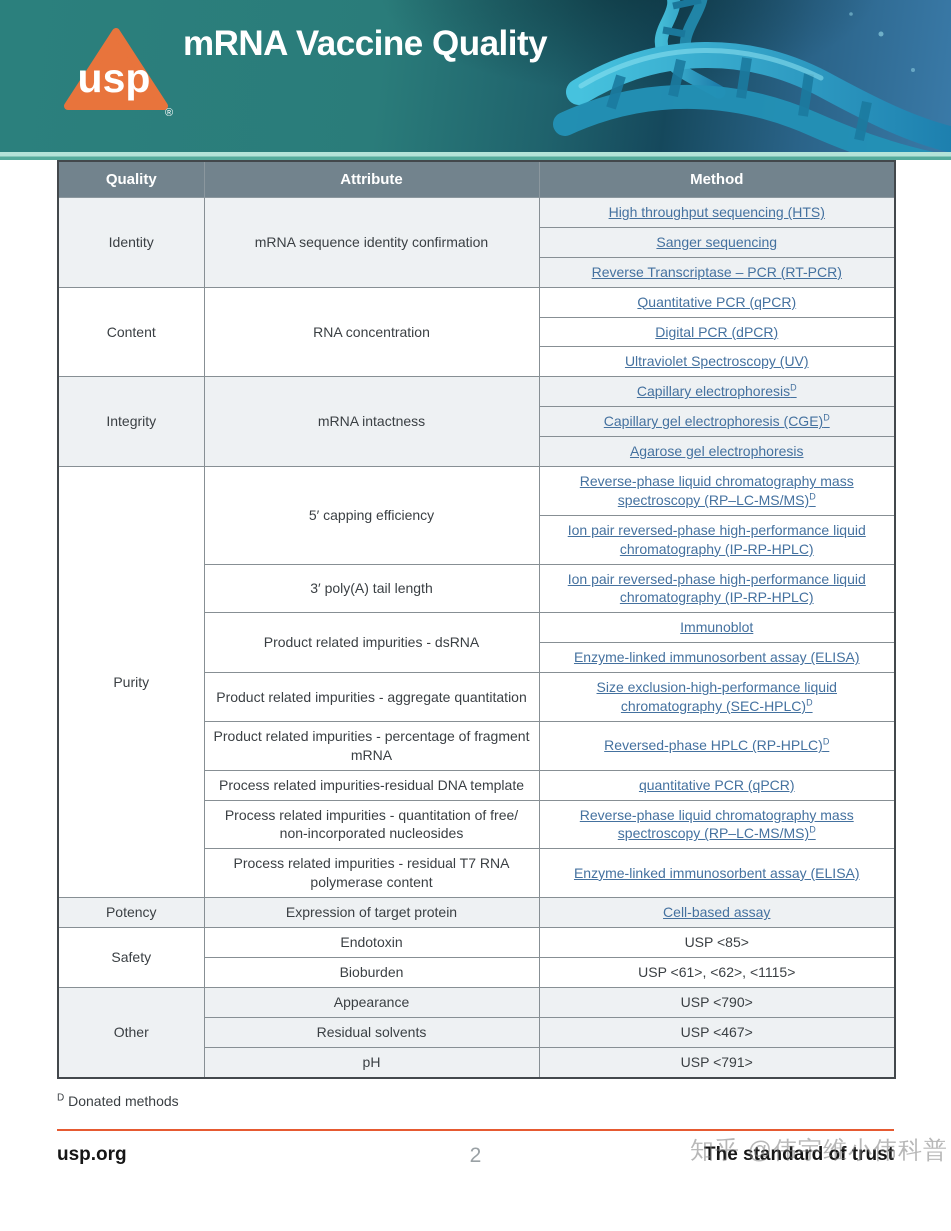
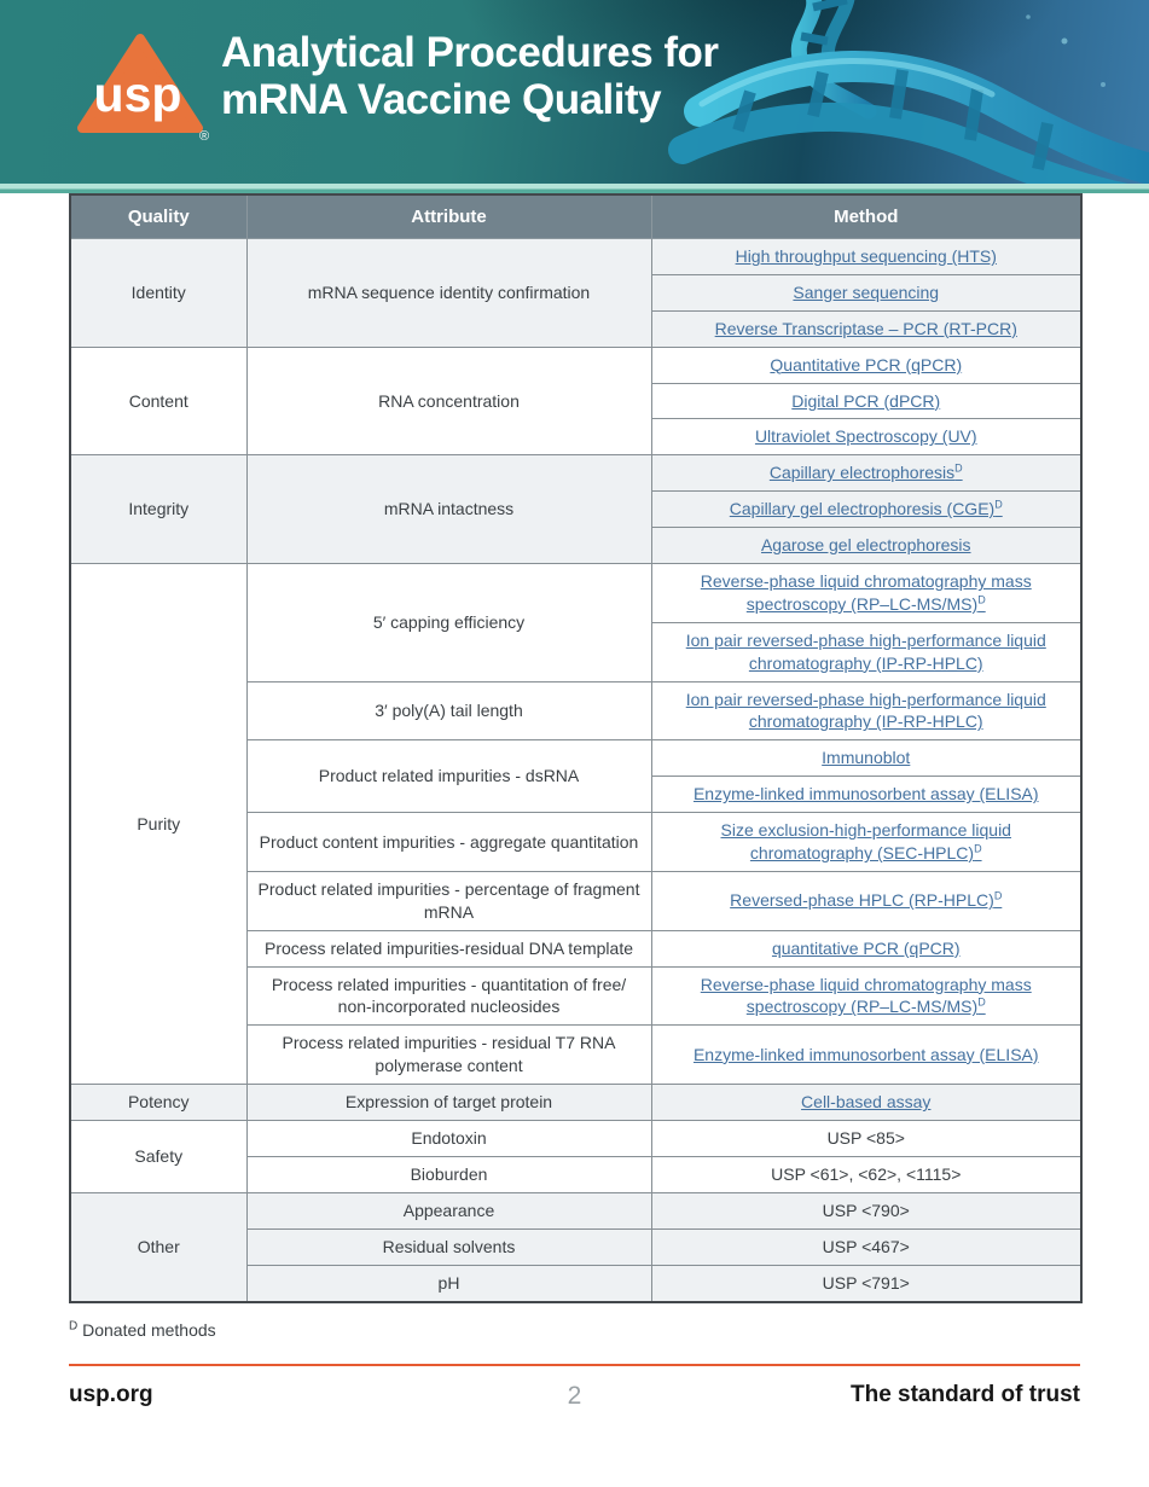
  usp
  ®
+ Analytical Procedures for
  mRNA Vaccine Quality
  Quality	Attribute	Method
  Identity	mRNA sequence identity confirmation	High throughput sequencing (HTS)
  Sanger sequencing
  Reverse Transcriptase – PCR (RT-PCR)
  Content	RNA concentration	Quantitative PCR (qPCR)
  Digital PCR (dPCR)
  Ultraviolet Spectroscopy (UV)
  Integrity	mRNA intactness	Capillary electrophoresisD
  Capillary gel electrophoresis (CGE)D
  Agarose gel electrophoresis
  Purity	5′ capping efficiency	Reverse-phase liquid chromatography mass spectroscopy (RP–LC-MS/MS)D
  Ion pair reversed-phase high-performance liquid chromatography (IP-RP-HPLC)
  3′ poly(A) tail length	Ion pair reversed-phase high-performance liquid chromatography (IP-RP-HPLC)
  Product related impurities - dsRNA	Immunoblot
  Enzyme-linked immunosorbent assay (ELISA)
- Product related impurities - aggregate quantitation	Size exclusion-high-performance liquid chromatography (SEC-HPLC)D
+ Product content impurities - aggregate quantitation	Size exclusion-high-performance liquid chromatography (SEC-HPLC)D
  Product related impurities - percentage of fragment mRNA	Reversed-phase HPLC (RP-HPLC)D
  Process related impurities-residual DNA template	quantitative PCR (qPCR)
  Process related impurities - quantitation of free/ non-incorporated nucleosides	Reverse-phase liquid chromatography mass spectroscopy (RP–LC-MS/MS)D
  Process related impurities - residual T7 RNA polymerase content	Enzyme-linked immunosorbent assay (ELISA)
  Potency	Expression of target protein	Cell-based assay
  Safety	Endotoxin	USP <85>
  Bioburden	USP <61>, <62>, <1115>
  Other	Appearance	USP <790>
  Residual solvents	USP <467>
  pH	USP <791>
  D Donated methods
  usp.org
  2
  The standard of trust
- 知乎 @伟宇维小伟科普
